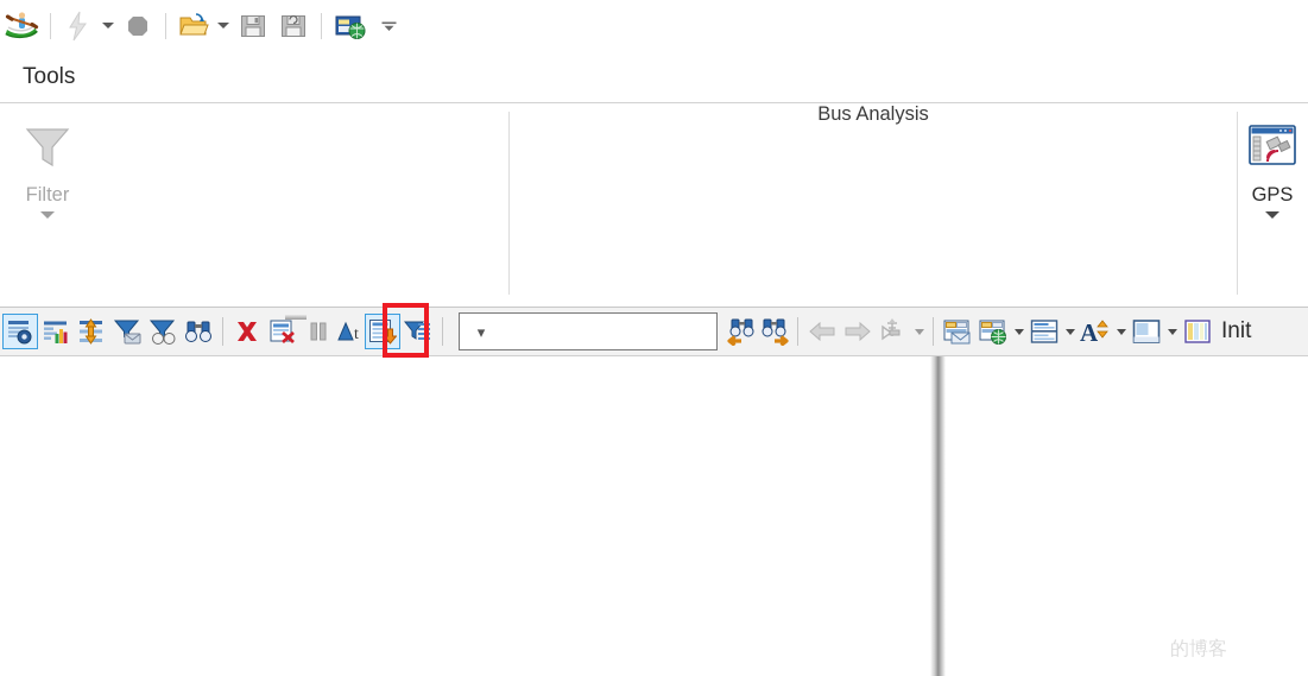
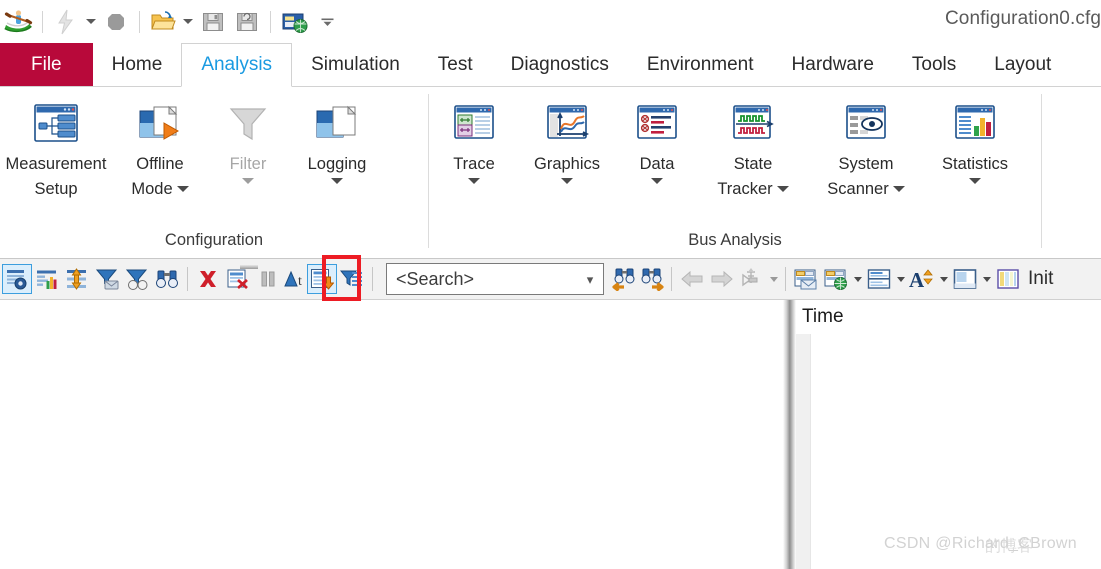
+ Configuration0.cfg
+ File
+ Home
+ Analysis
+ Simulation
+ Test
+ Diagnostics
+ Environment
+ Hardware
  Tools
+ Layout
+ Measurement
+ Setup
+ Offline
+ Mode
  Filter
+ Logging
+ Configuration
+ Trace
+ Graphics
+ Data
+ State
+ Tracker
+ System
+ Scanner
+ Statistics
  Bus Analysis
- GPS
  t
+ <Search>
  ▾
  A
  Init
+ Time
  的博客
+ CSDN @Richard_CBrown
